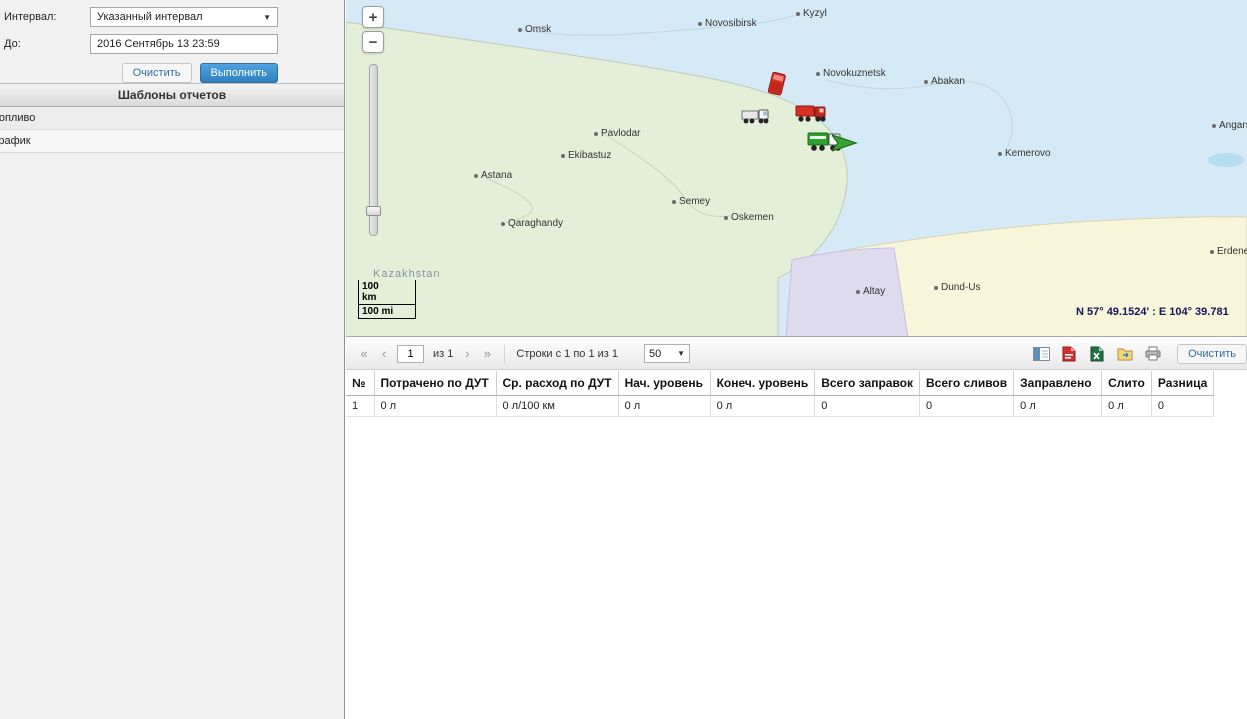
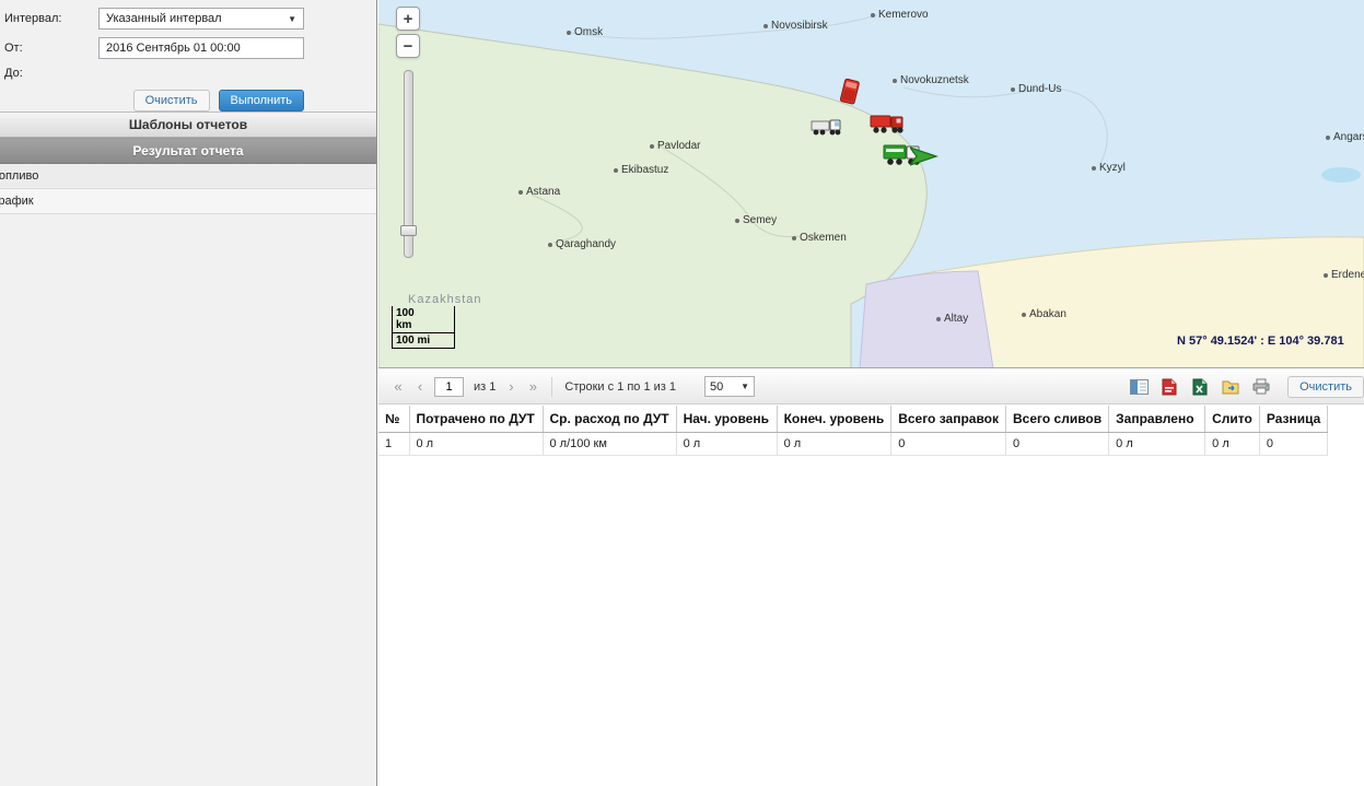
  Интервал:
  Указанный интервал
  ▼
+ От:
+ 2016 Сентябрь 01 00:00
  До:
- 2016 Сентябрь 13 23:59
  Очистить
  Выполнить
  Шаблоны отчетов
+ Результат отчета
  опливо
  рафик
  Omsk
  Novosibirsk
- Kyzyl
+ Kemerovo
  Novokuznetsk
- Abakan
+ Dund-Us
  Pavlodar
  Ekibastuz
  Astana
  Semey
  Oskemen
  Qaraghandy
- Kemerovo
+ Kyzyl
  Altay
- Dund-Us
+ Abakan
  Angar
  Erdene
  Kazakhstan
  +
  −
  100
  km
  100 mi
  N 57° 49.1524' : E 104° 39.781
  «
  ‹
  1
  из 1
  ›
  »
  Строки с 1 по 1 из 1
  50
  ▼
  Очистить
  №	Потрачено по ДУТ	Ср. расход по ДУТ	Нач. уровень	Конеч. уровень	Всего заправок	Всего сливов	Заправлено	Слито	Разница
  1	0 л	0 л/100 км	0 л	0 л	0	0	0 л	0 л	0
